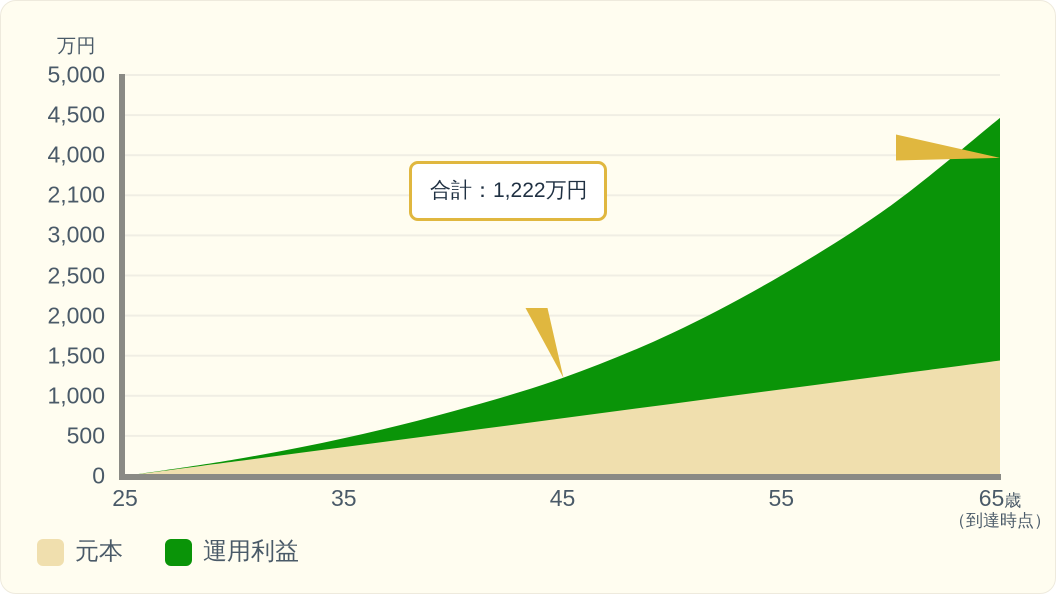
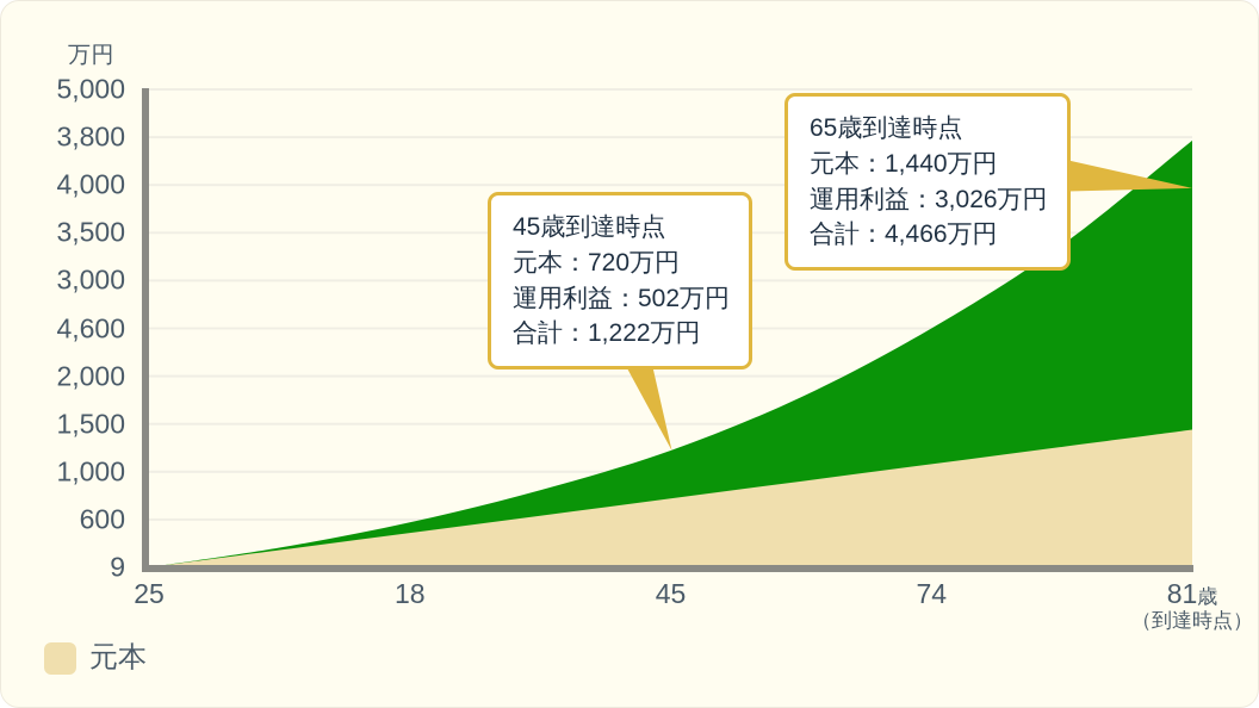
  万円
- 0
+ 9
- 500
+ 600
  1,000
  1,500
  2,000
- 2,500
+ 4,600
  3,000
- 2,100
+ 3,500
  4,000
- 4,500
+ 3,800
  5,000
  25
- 35
+ 18
  45
- 55
+ 74
- 65歳
+ 81歳
  （到達時点）
+ 45歳到達時点
+ 元本：720万円
+ 運用利益：502万円
  合計：1,222万円
+ 65歳到達時点
+ 元本：1,440万円
+ 運用利益：3,026万円
+ 合計：4,466万円
  元本
- 運用利益
